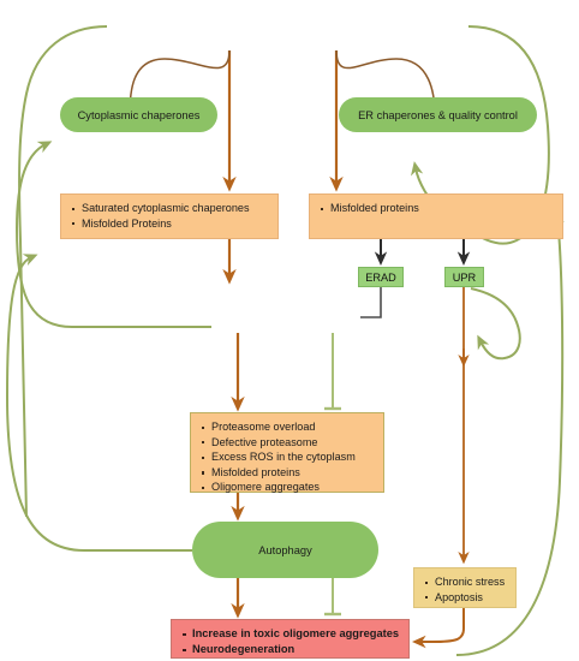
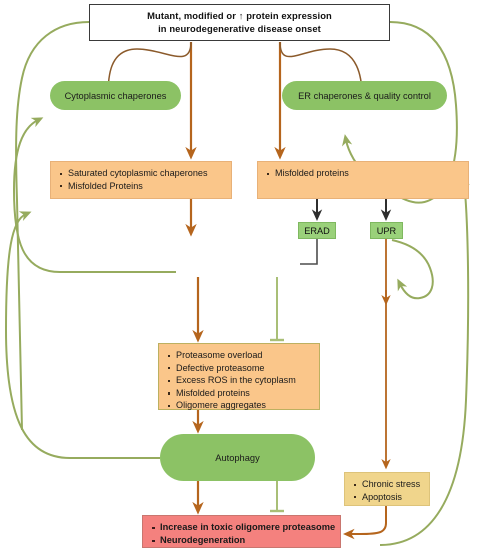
+ Mutant, modified or ↑ protein expression
+ in neurodegenerative disease onset
  Cytoplasmic chaperones
  ER chaperones & quality control
  Autophagy
  ERAD
  UPR
  Saturated cytoplasmic chaperones
  Misfolded Proteins
  Misfolded proteins
  Proteasome overload
  Defective proteasome
  Excess ROS in the cytoplasm
  Misfolded proteins
  Oligomere aggregates
  Chronic stress
  Apoptosis
- Increase in toxic oligomere aggregates
+ Increase in toxic oligomere proteasome
  Neurodegeneration
